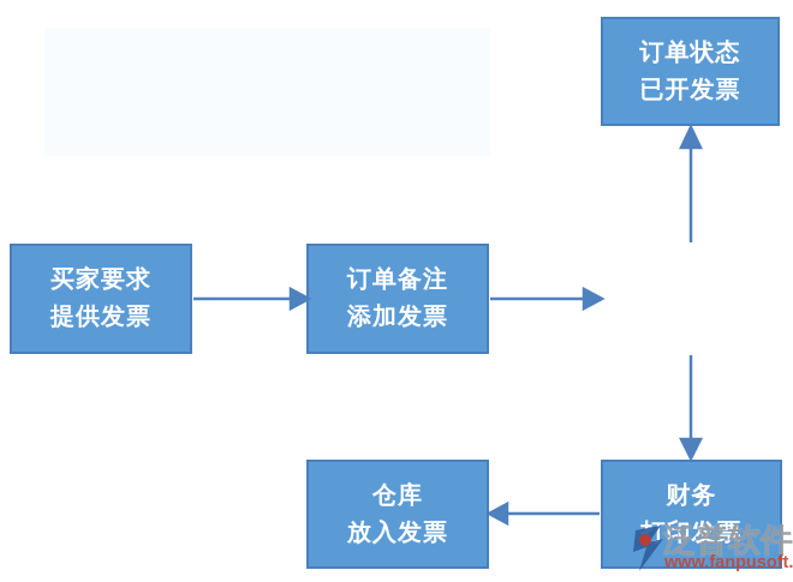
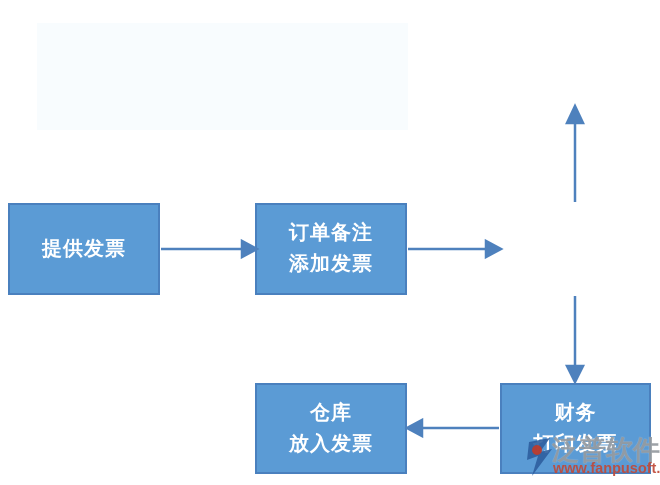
- 订单状态
- 已开发票
- 买家要求
  提供发票
  订单备注
  添加发票
  仓库
  放入发票
  财务
  印发票
  泛普软件
  www.fanpusoft.
